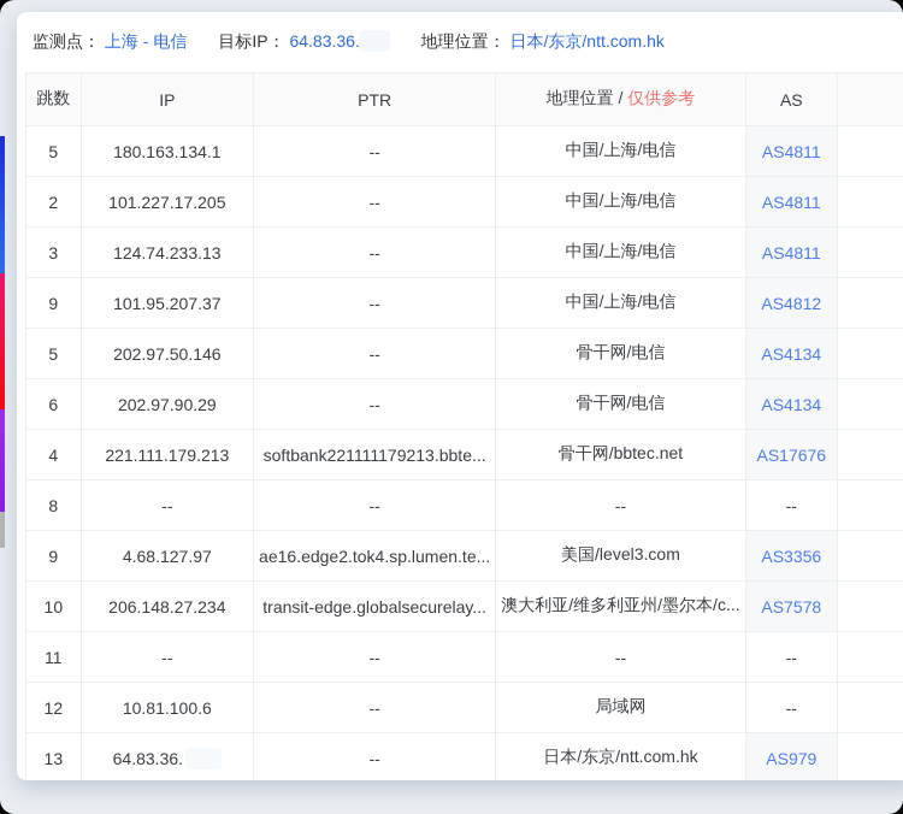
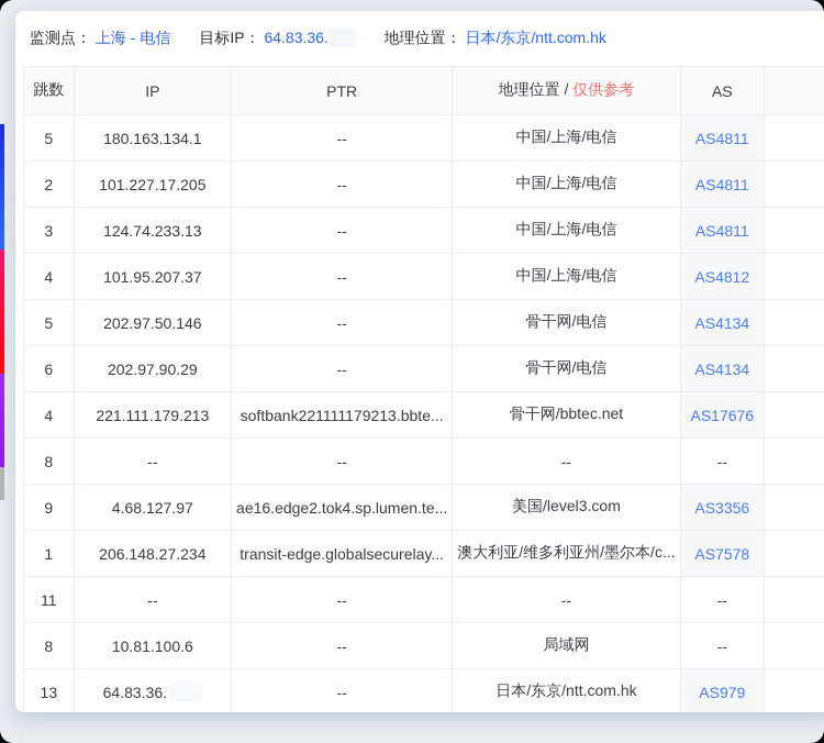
  监测点： 上海 - 电信
  目标IP： 64.83.36.
  地理位置： 日本/东京/ntt.com.hk
  跳数	IP	PTR	地理位置 / 仅供参考	AS
  5	180.163.134.1	--	中国/上海/电信	AS4811
  2	101.227.17.205	--	中国/上海/电信	AS4811
  3	124.74.233.13	--	中国/上海/电信	AS4811
- 9	101.95.207.37	--	中国/上海/电信	AS4812
+ 4	101.95.207.37	--	中国/上海/电信	AS4812
  5	202.97.50.146	--	骨干网/电信	AS4134
  6	202.97.90.29	--	骨干网/电信	AS4134
  4	221.111.179.213	softbank221111179213.bbte...	骨干网/bbtec.net	AS17676
  8	--	--	--	--
  9	4.68.127.97	ae16.edge2.tok4.sp.lumen.te...	美国/level3.com	AS3356
- 10	206.148.27.234	transit-edge.globalsecurelay...	澳大利亚/维多利亚州/墨尔本/c...	AS7578
+ 1	206.148.27.234	transit-edge.globalsecurelay...	澳大利亚/维多利亚州/墨尔本/c...	AS7578
  11	--	--	--	--
- 12	10.81.100.6	--	局域网	--
+ 8	10.81.100.6	--	局域网	--
  13	64.83.36.	--	日本/东京/ntt.com.hk	AS979
